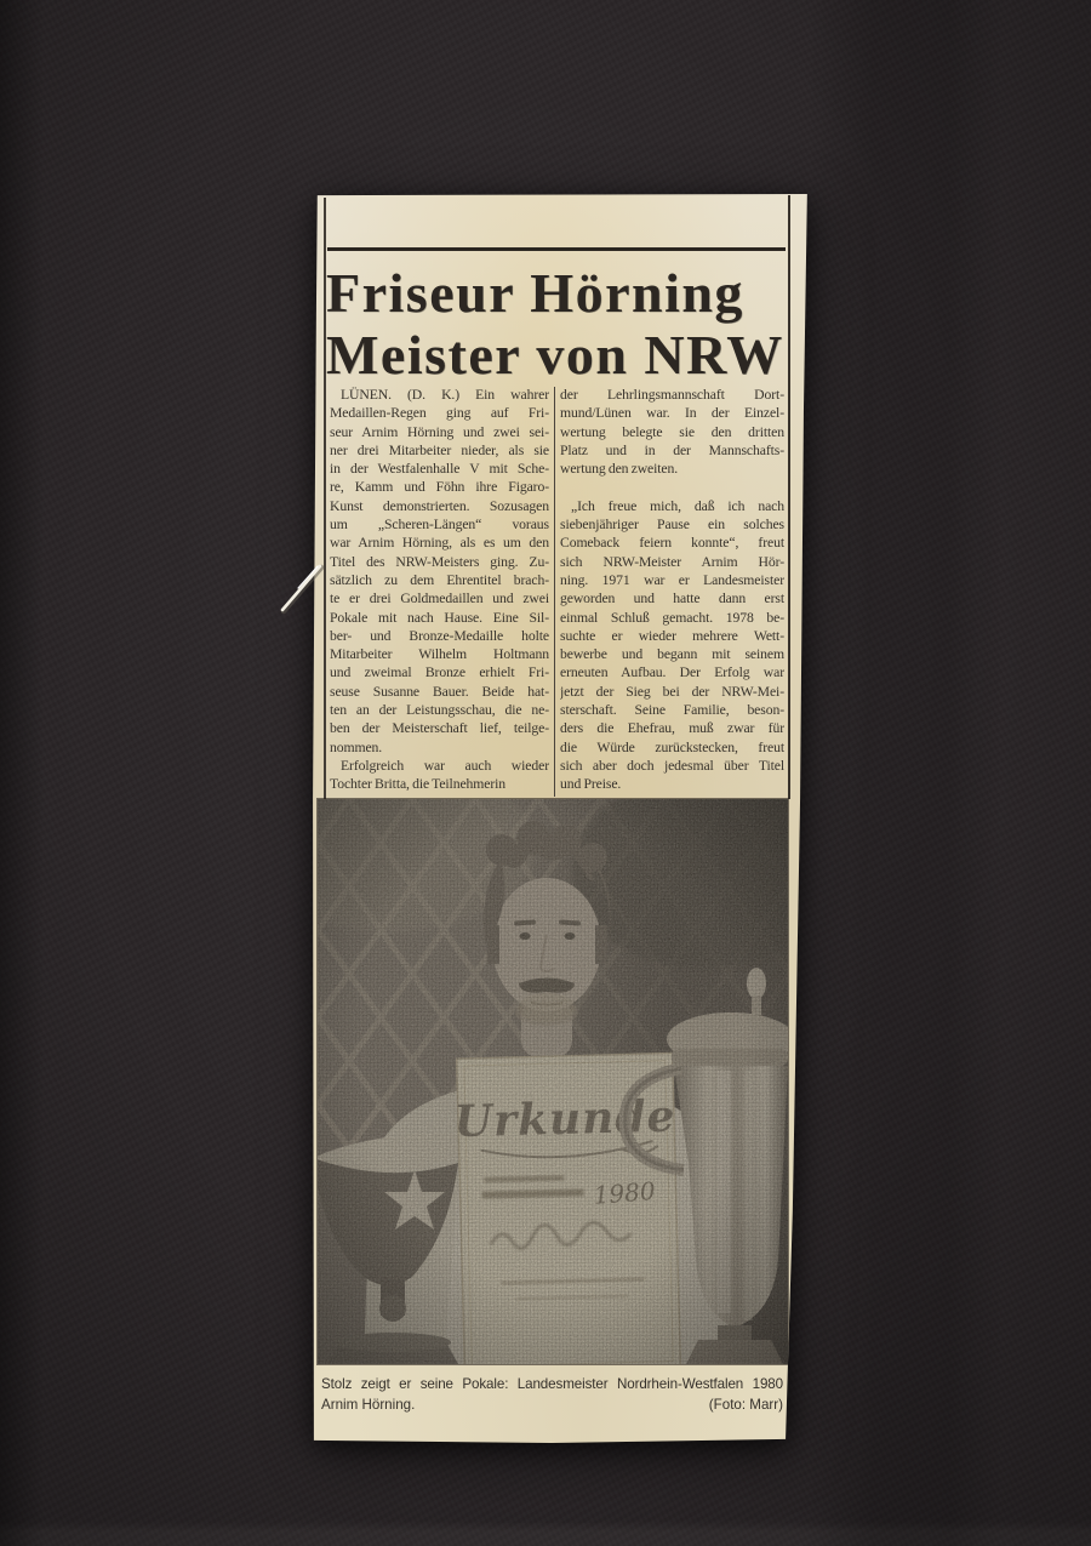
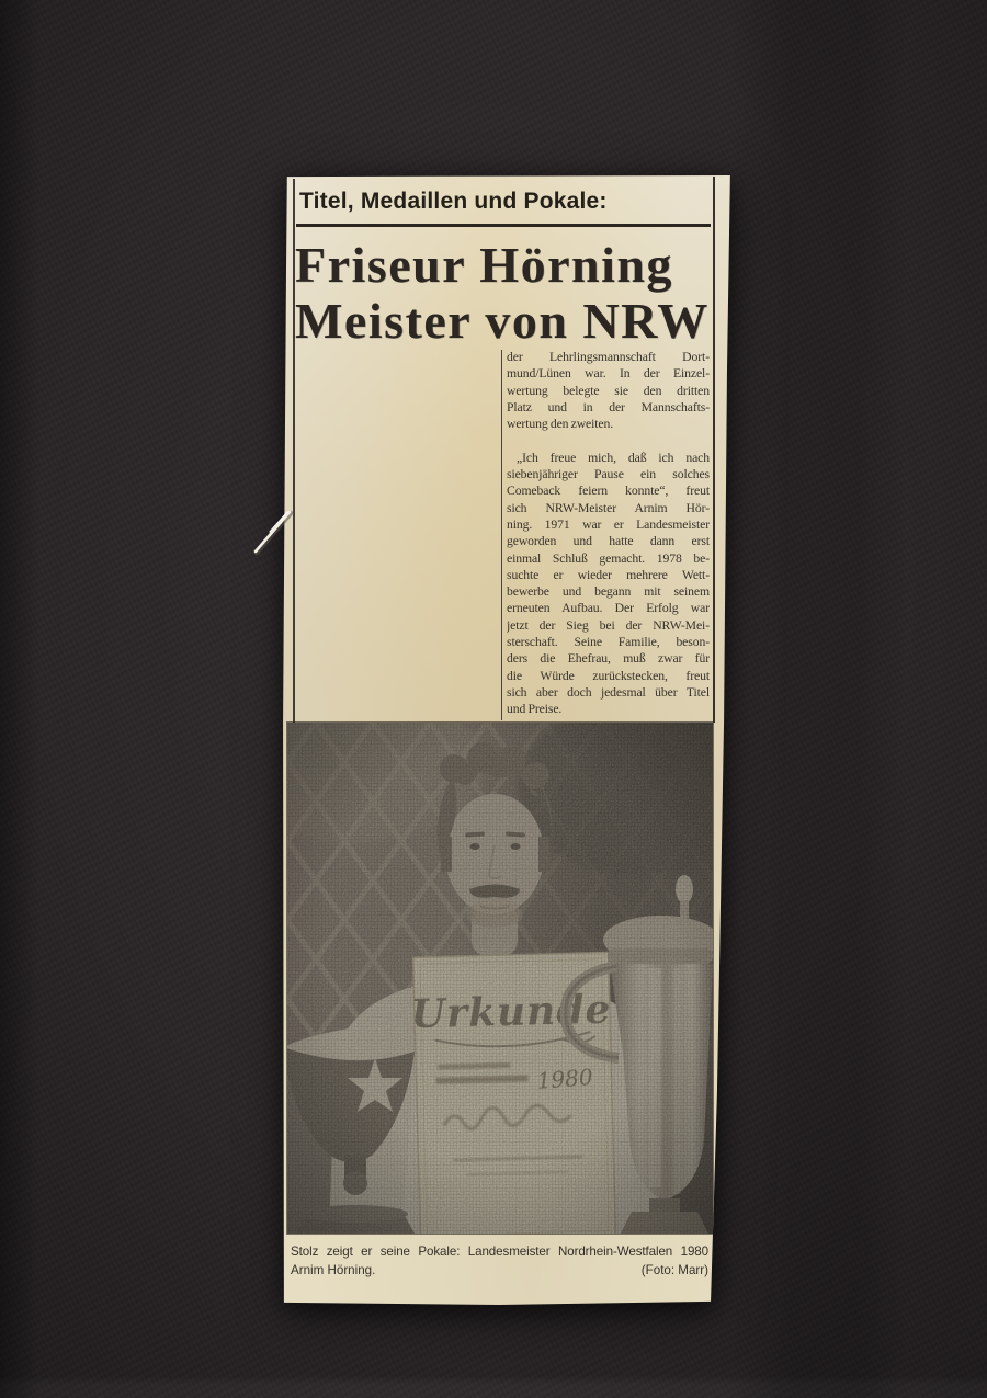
+ Titel, Medaillen und Pokale:
  Friseur Hörning
  Meister von NRW
- LÜNEN. (D. K.) Ein wahrer
- Medaillen-Regen ging auf Fri-
- seur Arnim Hörning und zwei sei-
- ner drei Mitarbeiter nieder, als sie
- in der Westfalenhalle V mit Sche-
- re, Kamm und Föhn ihre Figaro-
- Kunst demonstrierten. Sozusagen
- um „Scheren-Längen“ voraus
- war Arnim Hörning, als es um den
- Titel des NRW-Meisters ging. Zu-
- sätzlich zu dem Ehrentitel brach-
- te er drei Goldmedaillen und zwei
- Pokale mit nach Hause. Eine Sil-
- ber- und Bronze-Medaille holte
- Mitarbeiter Wilhelm Holtmann
- und zweimal Bronze erhielt Fri-
- seuse Susanne Bauer. Beide hat-
- ten an der Leistungsschau, die ne-
- ben der Meisterschaft lief, teilge-
- nommen.
- Erfolgreich war auch wieder
- Tochter Britta, die Teilnehmerin
  der Lehrlingsmannschaft Dort-
  mund/Lünen war. In der Einzel-
  wertung belegte sie den dritten
  Platz und in der Mannschafts-
  wertung den zweiten.
  „Ich freue mich, daß ich nach
  siebenjähriger Pause ein solches
  Comeback feiern konnte“, freut
  sich NRW-Meister Arnim Hör-
  ning. 1971 war er Landesmeister
  geworden und hatte dann erst
  einmal Schluß gemacht. 1978 be-
  suchte er wieder mehrere Wett-
  bewerbe und begann mit seinem
  erneuten Aufbau. Der Erfolg war
  jetzt der Sieg bei der NRW-Mei-
  sterschaft. Seine Familie, beson-
  ders die Ehefrau, muß zwar für
  die Würde zurückstecken, freut
  sich aber doch jedesmal über Titel
  und Preise.
  Stolz zeigt er seine Pokale: Landesmeister Nordrhein-Westfalen 1980
  Arnim Hörning.
  (Foto: Marr)
